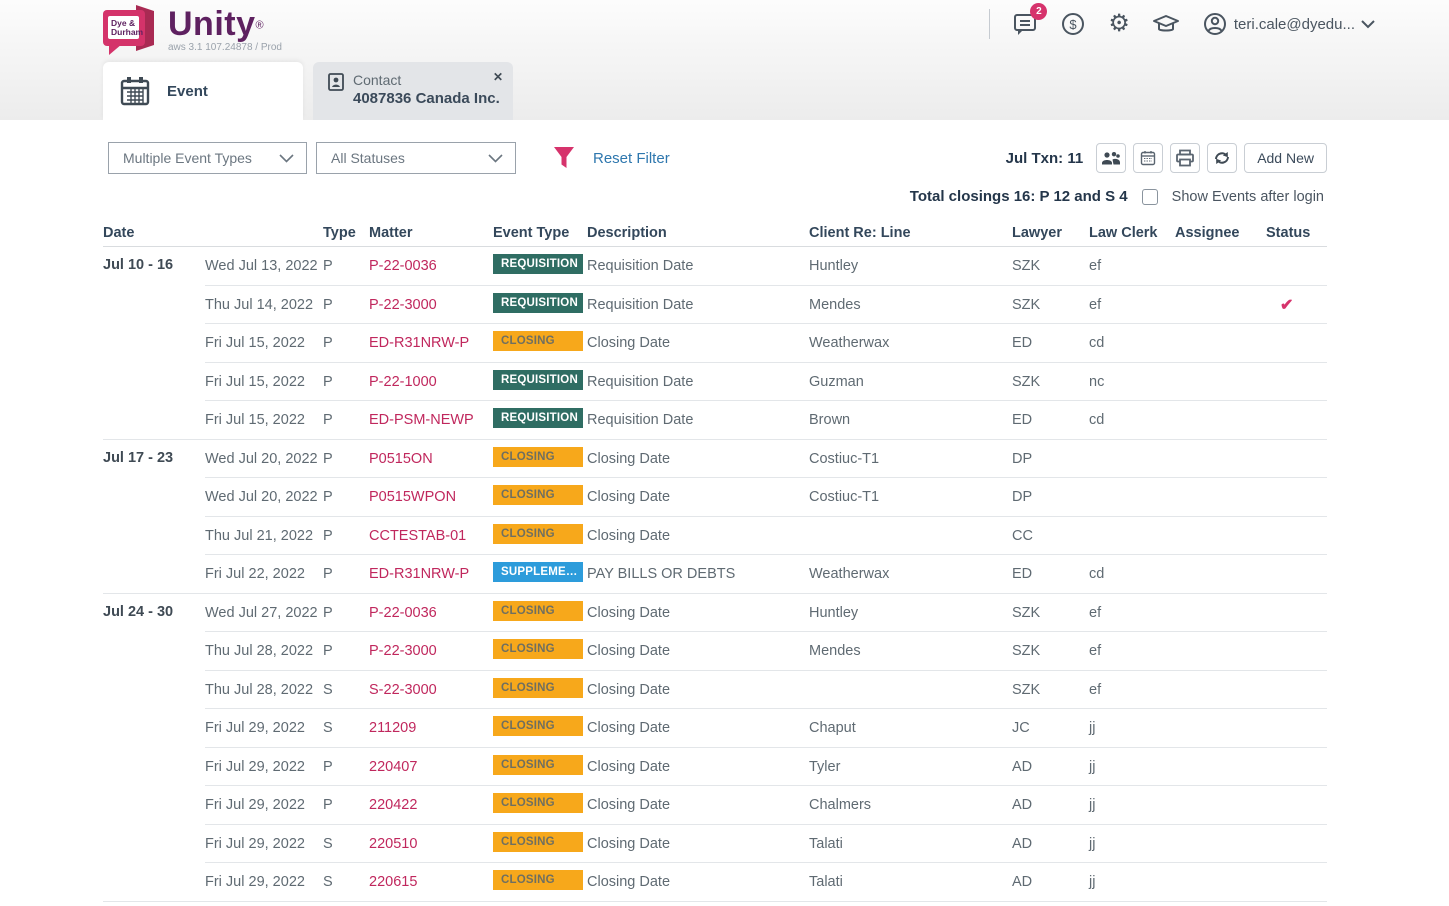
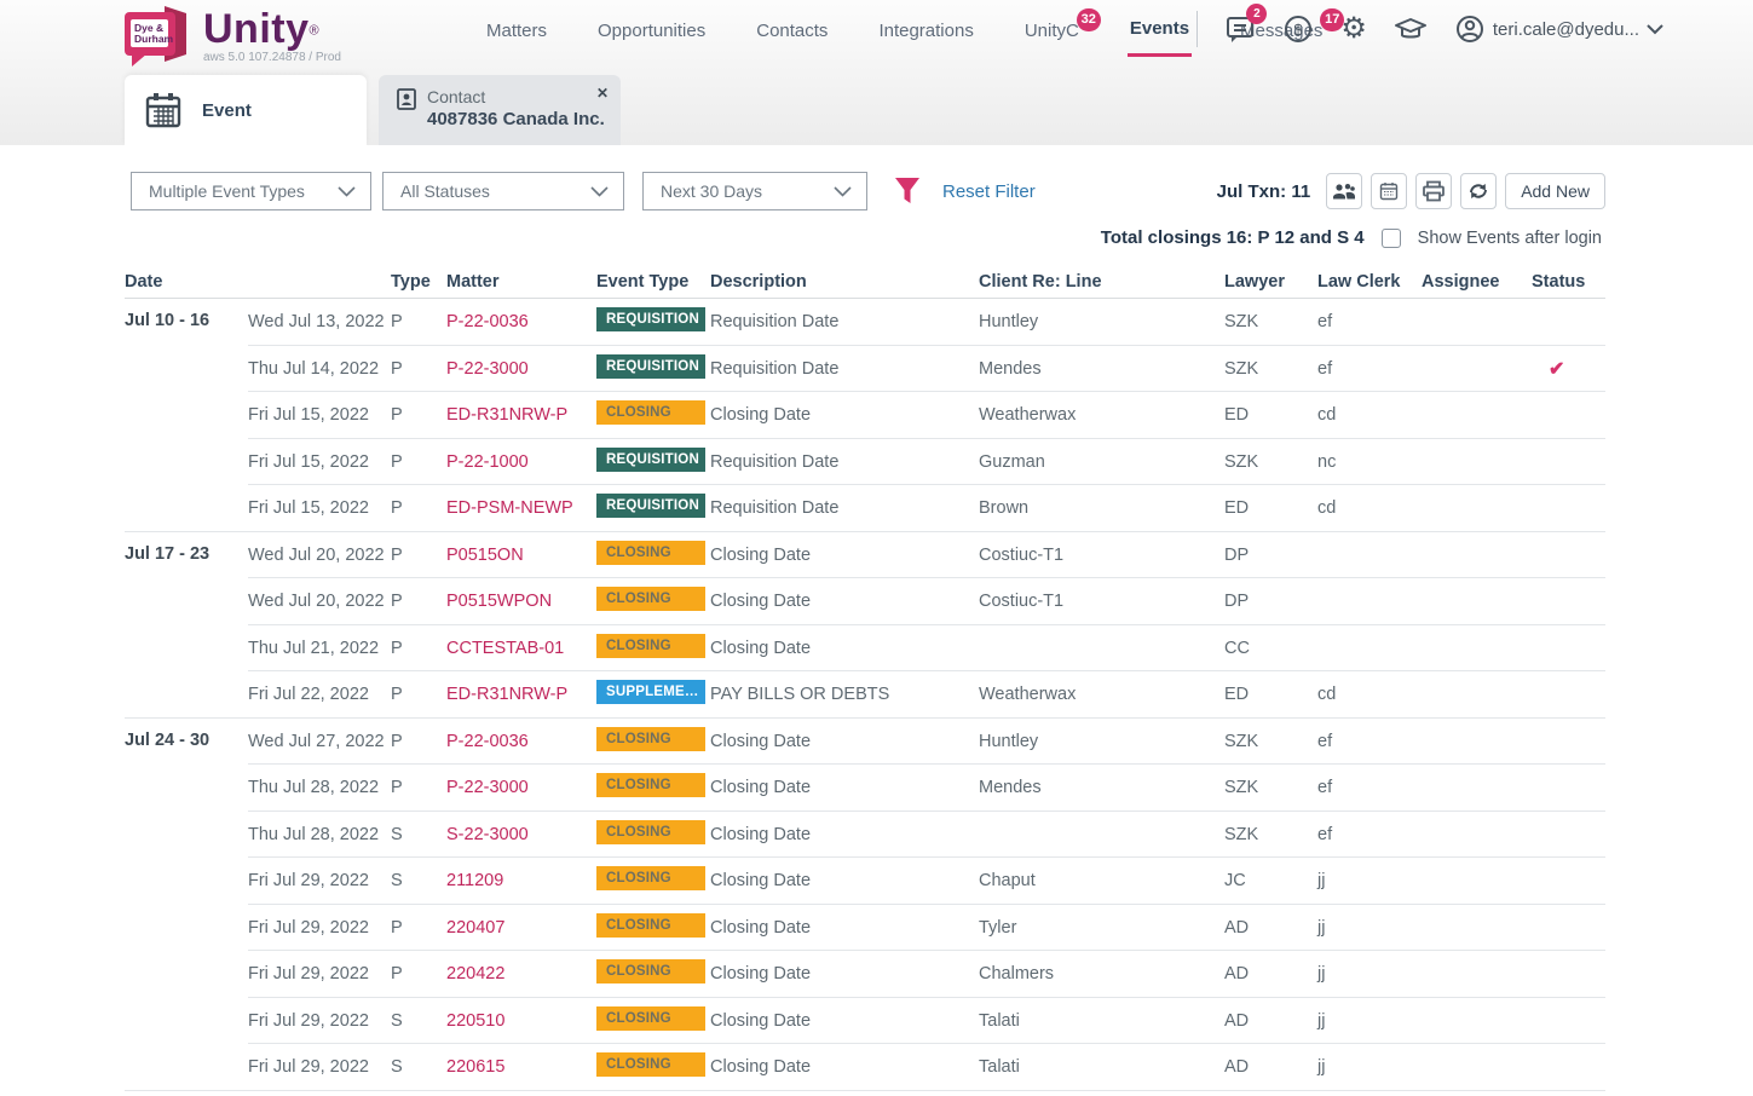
  Dye &
  Durham
  Unity®
- aws 3.1 107.24878 / Prod
+ aws 5.0 107.24878 / Prod
+ Matters
+ Opportunities
+ Contacts
+ Integrations
+ UnityC
+ 32
+ Events
+ Messages
+ 17
  2
  $
  ⚙
  teri.cale@dyedu...
  Event
  Contact
  4087836 Canada Inc.
  ✕
  Multiple Event Types
  All Statuses
+ Next 30 Days
  Reset Filter
  Jul Txn: 11
  Add New
  Total closings 16: P 12 and S 4
  Show Events after login
  Date
  Type
  Matter
  Event Type
  Description
  Client Re: Line
  Lawyer
  Law Clerk
  Assignee
  Status
  Jul 10 - 16
  Wed Jul 13, 2022
  P
  P-22-0036
  REQUISITION
  Requisition Date
  Huntley
  SZK
  ef
  Thu Jul 14, 2022
  P
  P-22-3000
  REQUISITION
  Requisition Date
  Mendes
  SZK
  ef
  ✔
  Fri Jul 15, 2022
  P
  ED-R31NRW-P
  CLOSING
  Closing Date
  Weatherwax
  ED
  cd
  Fri Jul 15, 2022
  P
  P-22-1000
  REQUISITION
  Requisition Date
  Guzman
  SZK
  nc
  Fri Jul 15, 2022
  P
  ED-PSM-NEWP
  REQUISITION
  Requisition Date
  Brown
  ED
  cd
  Jul 17 - 23
  Wed Jul 20, 2022
  P
  P0515ON
  CLOSING
  Closing Date
  Costiuc-T1
  DP
  Wed Jul 20, 2022
  P
  P0515WPON
  CLOSING
  Closing Date
  Costiuc-T1
  DP
  Thu Jul 21, 2022
  P
  CCTESTAB-01
  CLOSING
  Closing Date
  CC
  Fri Jul 22, 2022
  P
  ED-R31NRW-P
  SUPPLEME…
  PAY BILLS OR DEBTS
  Weatherwax
  ED
  cd
  Jul 24 - 30
  Wed Jul 27, 2022
  P
  P-22-0036
  CLOSING
  Closing Date
  Huntley
  SZK
  ef
  Thu Jul 28, 2022
  P
  P-22-3000
  CLOSING
  Closing Date
  Mendes
  SZK
  ef
  Thu Jul 28, 2022
  S
  S-22-3000
  CLOSING
  Closing Date
  SZK
  ef
  Fri Jul 29, 2022
  S
  211209
  CLOSING
  Closing Date
  Chaput
  JC
  jj
  Fri Jul 29, 2022
  P
  220407
  CLOSING
  Closing Date
  Tyler
  AD
  jj
  Fri Jul 29, 2022
  P
  220422
  CLOSING
  Closing Date
  Chalmers
  AD
  jj
  Fri Jul 29, 2022
  S
  220510
  CLOSING
  Closing Date
  Talati
  AD
  jj
  Fri Jul 29, 2022
  S
  220615
  CLOSING
  Closing Date
  Talati
  AD
  jj
